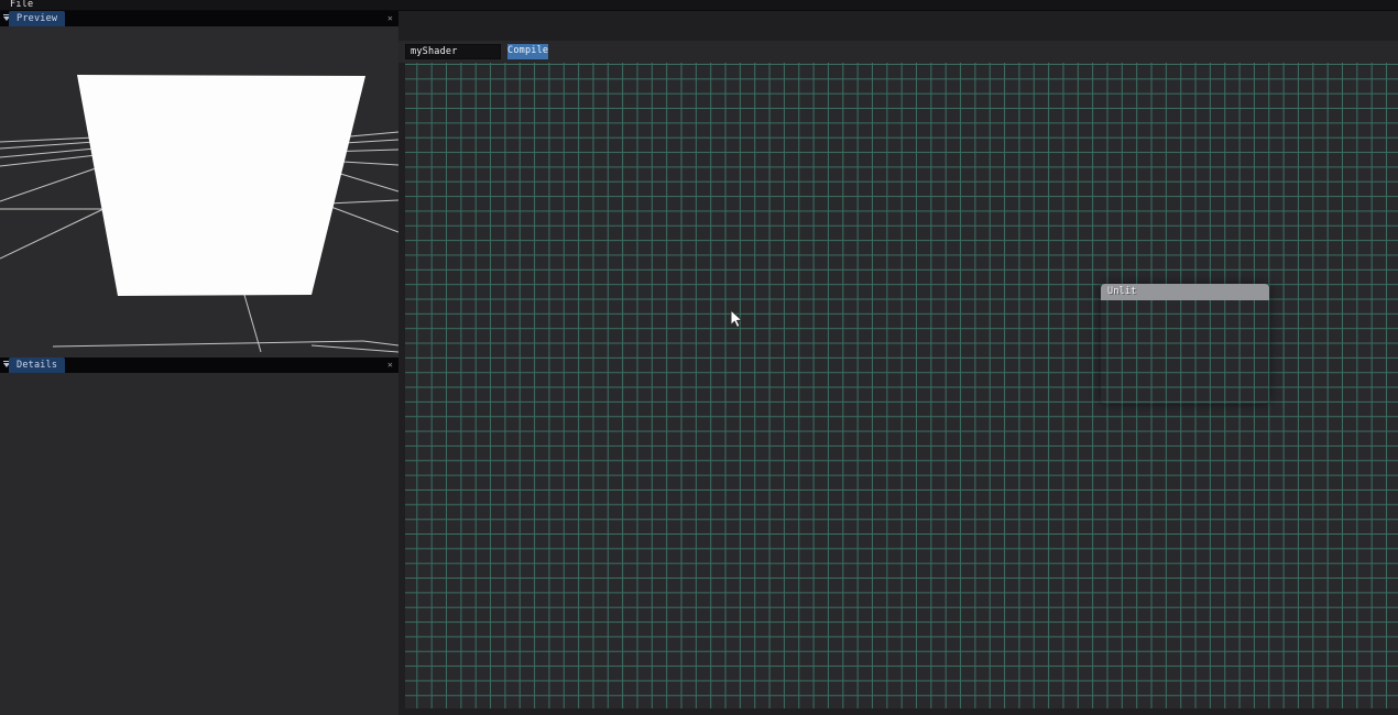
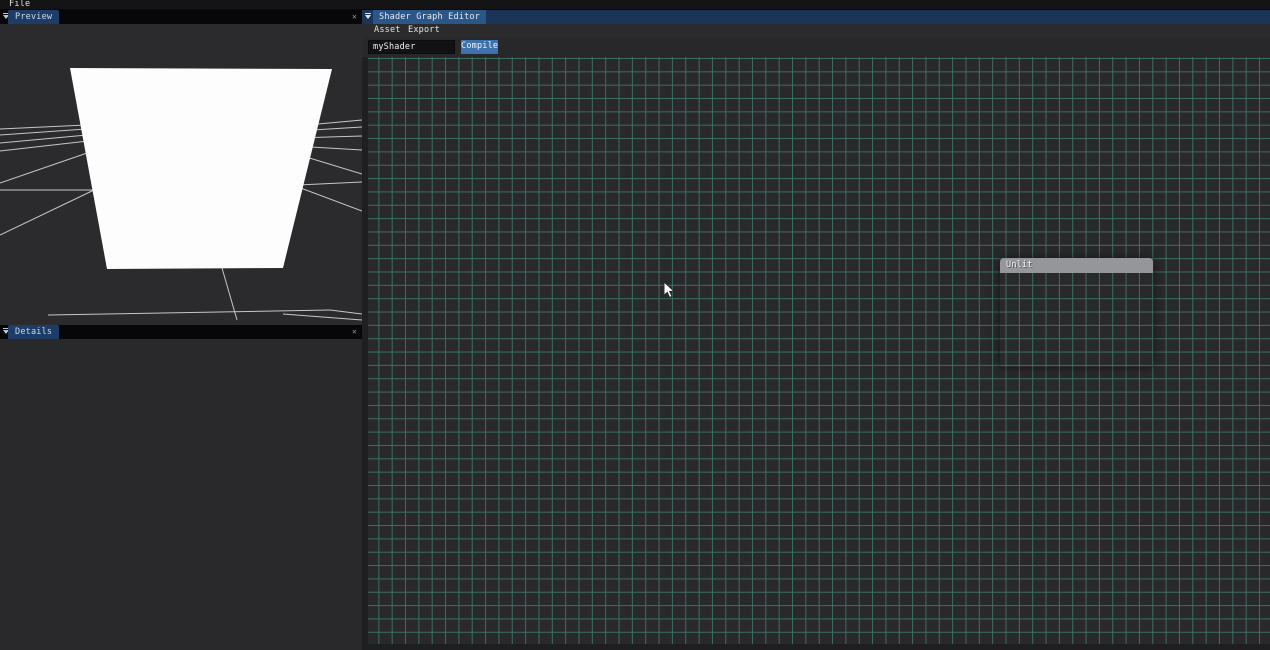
  File
  Preview
  ✕
  Details
  ✕
+ Shader Graph Editor
+ Asset
+ Export
  myShader
  Compile
  Unlit
